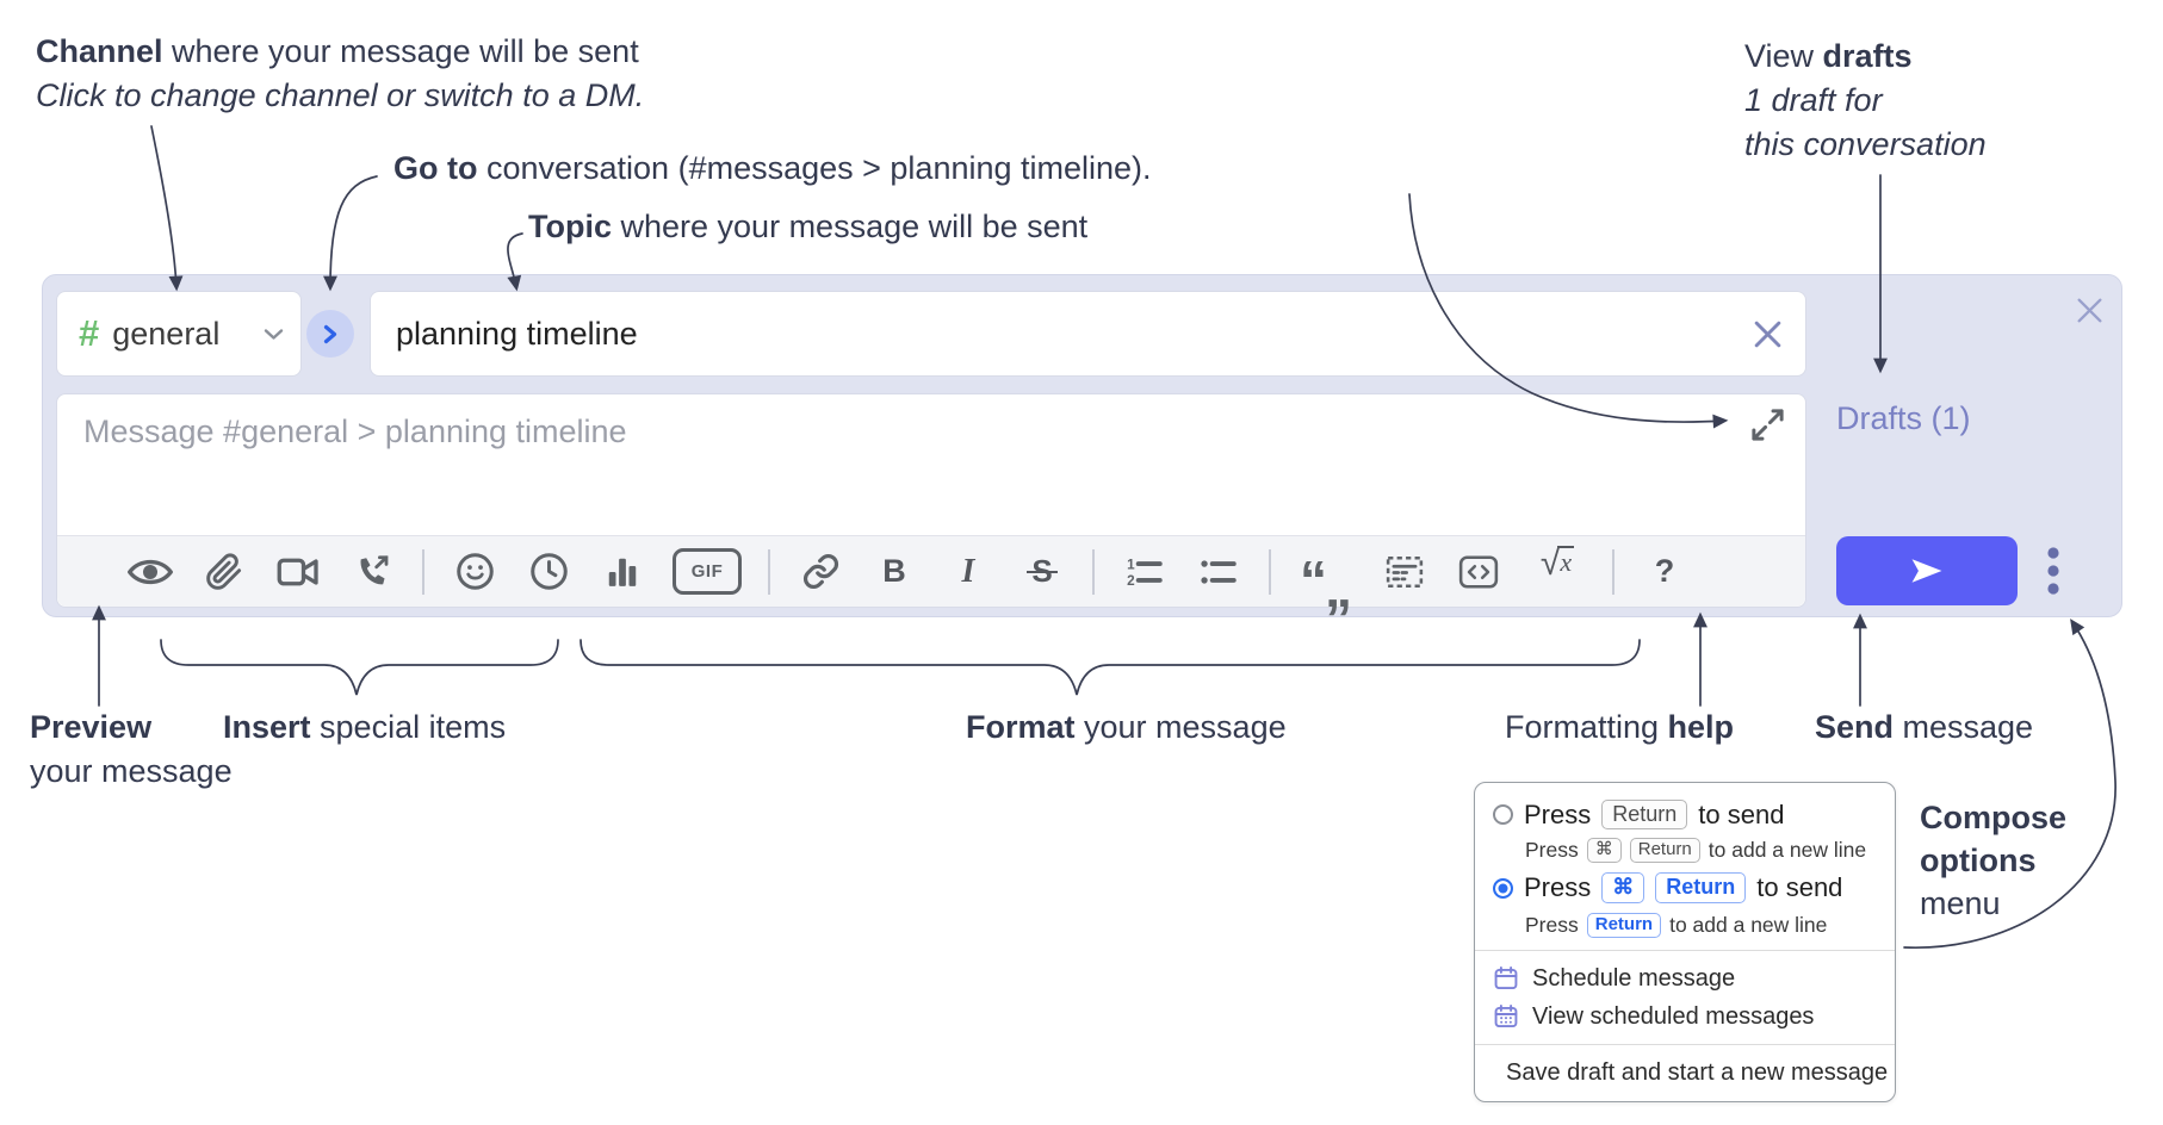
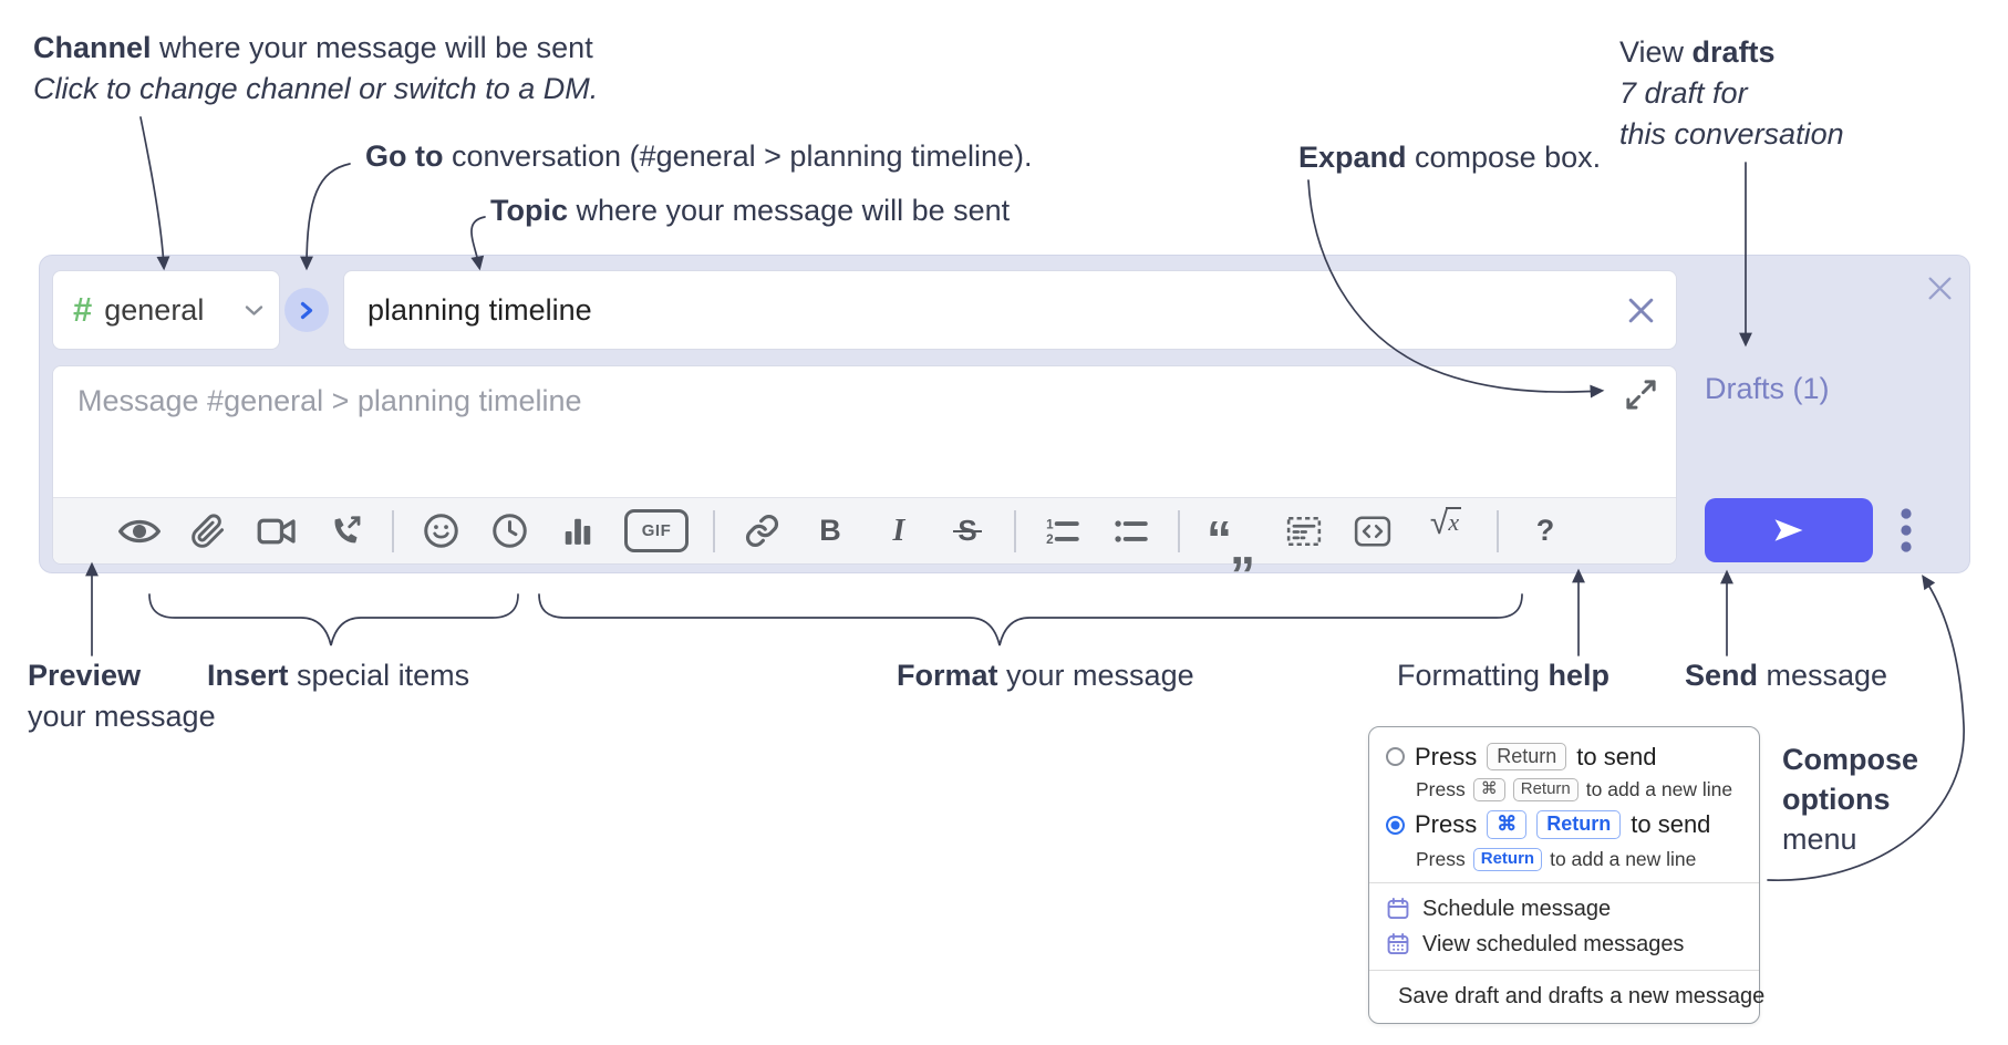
  Channel where your message will be sent
  Click to change channel or switch to a DM.
- Go to conversation (#messages > planning timeline).
+ Go to conversation (#general > planning timeline).
  Topic where your message will be sent
+ Expand compose box.
  View drafts
- 1 draft for
+ 7 draft for
  this conversation
  #
  general
  planning timeline
  Drafts (1)
  Message #general > planning timeline
  GIF
  B
  I
  S
  1
  2
  “
  „
  √
  x
  ?
  Preview
  your message
  Insert special items
  Format your message
  Formatting help
  Send message
  Compose
  options
  menu
  Press
  Return
  to send
  Press
  ⌘
  Return
  to add a new line
  Press
  ⌘
  Return
  to send
  Press
  Return
  to add a new line
  Schedule message
  View scheduled messages
- Save draft and start a new message
+ Save draft and drafts a new message
